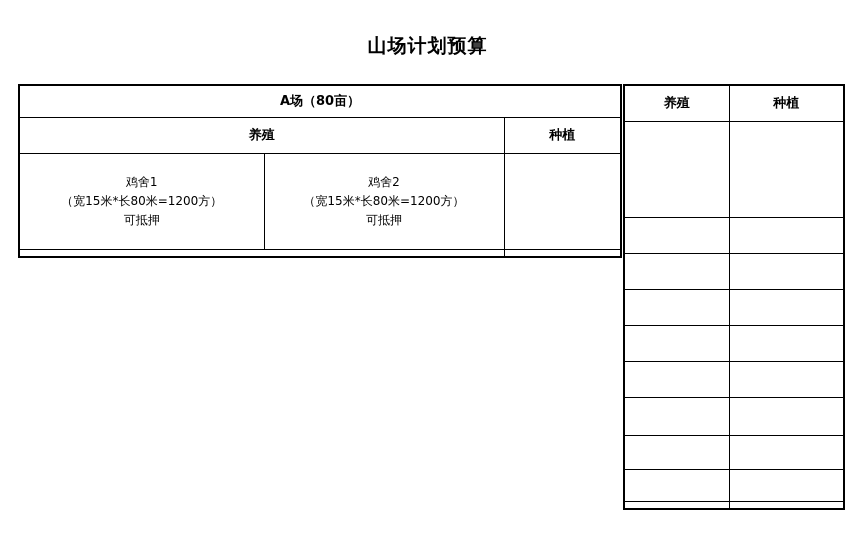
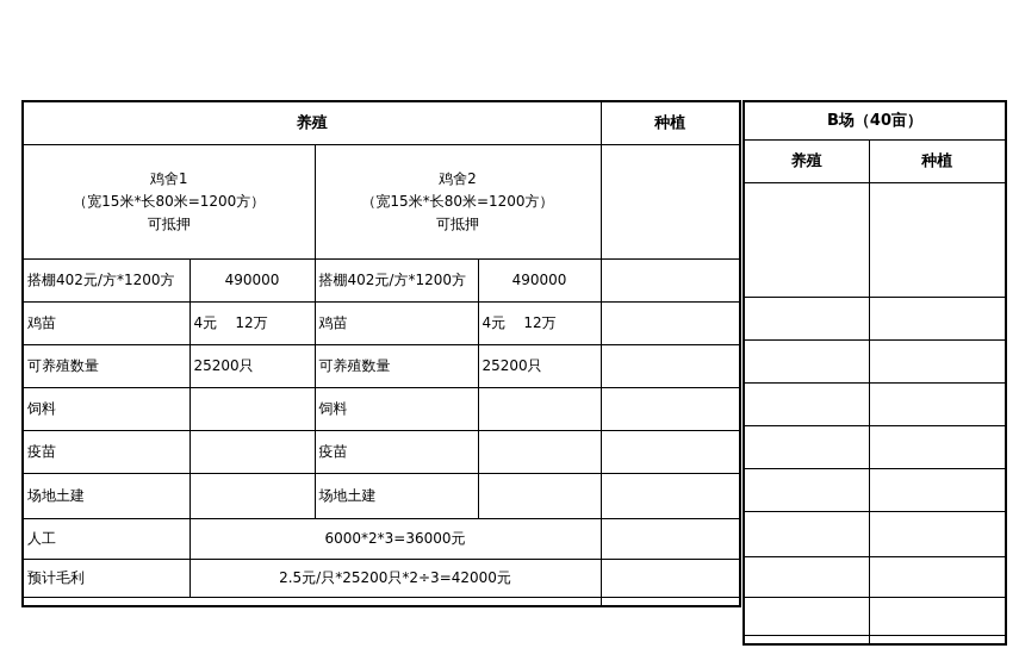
- 山场计划预算
- A场（80亩）
  养殖	种植
  鸡舍1 （宽15米*长80米=1200方） 可抵押	鸡舍2 （宽15米*长80米=1200方） 可抵押
+ 搭棚402元/方*1200方	490000	搭棚402元/方*1200方	490000
+ 鸡苗	4元 12万	鸡苗	4元 12万
+ 可养殖数量	25200只	可养殖数量	25200只
+ 饲料		饲料
+ 疫苗		疫苗
+ 场地土建		场地土建
+ 人工	6000*2*3=36000元
+ 预计毛利	2.5元/只*25200只*2÷3=42000元
+ B场（40亩）
  养殖	种植
